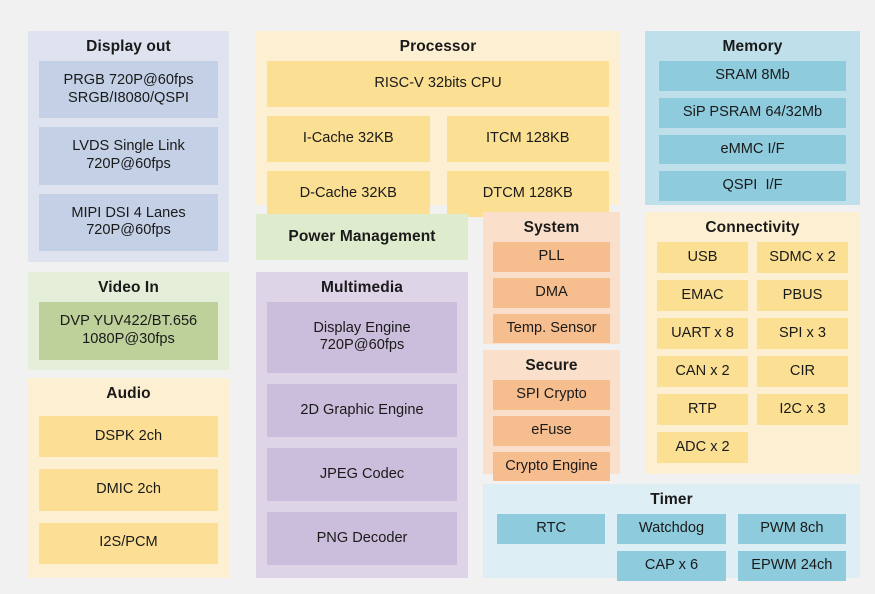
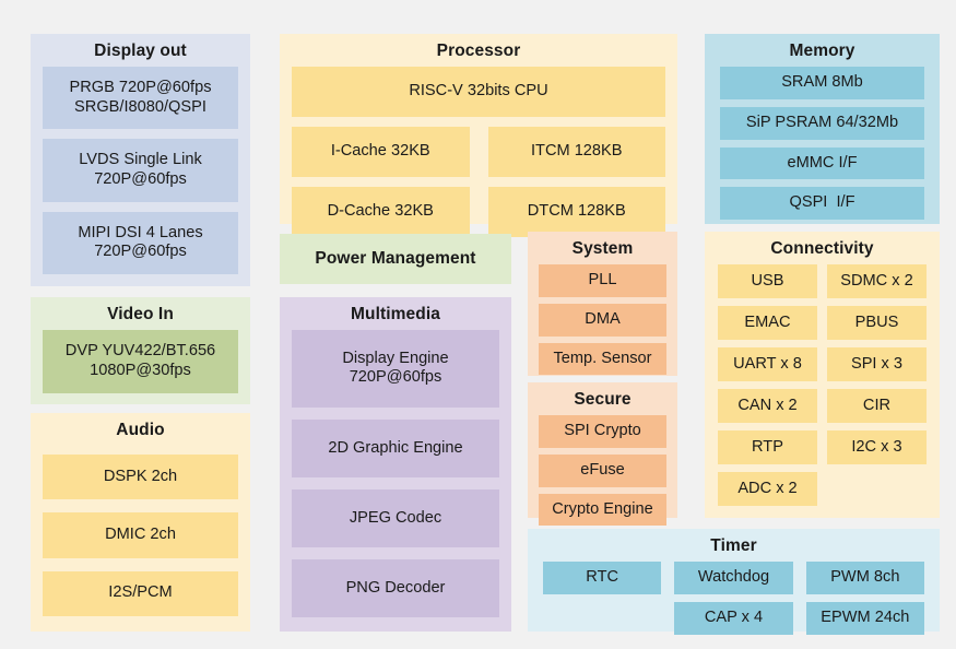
  Display out
  PRGB 720P@60fps
  SRGB/I8080/QSPI
  LVDS Single Link
  720P@60fps
  MIPI DSI 4 Lanes
  720P@60fps
  Video In
  DVP YUV422/BT.656
  1080P@30fps
  Audio
  DSPK 2ch
  DMIC 2ch
  I2S/PCM
  Processor
  RISC-V 32bits CPU
  I-Cache 32KB
  ITCM 128KB
  D-Cache 32KB
  DTCM 128KB
  Power Management
  Multimedia
  Display Engine
  720P@60fps
  2D Graphic Engine
  JPEG Codec
  PNG Decoder
  System
  PLL
  DMA
  Temp. Sensor
  Secure
  SPI Crypto
  eFuse
  Crypto Engine
  Memory
  SRAM 8Mb
  SiP PSRAM 64/32Mb
  eMMC I/F
  QSPI I/F
  Connectivity
  USB
  SDMC x 2
  EMAC
  PBUS
  UART x 8
  SPI x 3
  CAN x 2
  CIR
  RTP
  I2C x 3
  ADC x 2
  Timer
  RTC
  Watchdog
  PWM 8ch
- CAP x 6
+ CAP x 4
  EPWM 24ch
